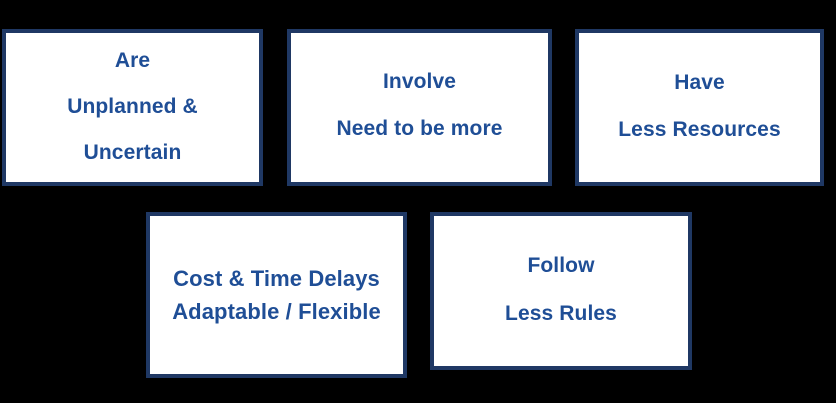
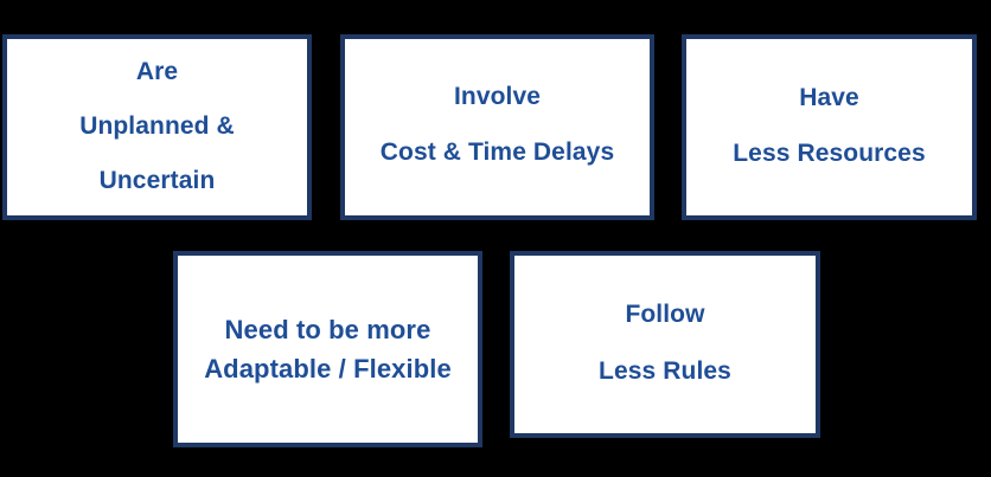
  Are
  Unplanned &
  Uncertain
  Involve
- Need to be more
+ Cost & Time Delays
  Have
  Less Resources
- Cost & Time Delays
+ Need to be more
  Adaptable / Flexible
  Follow
  Less Rules
